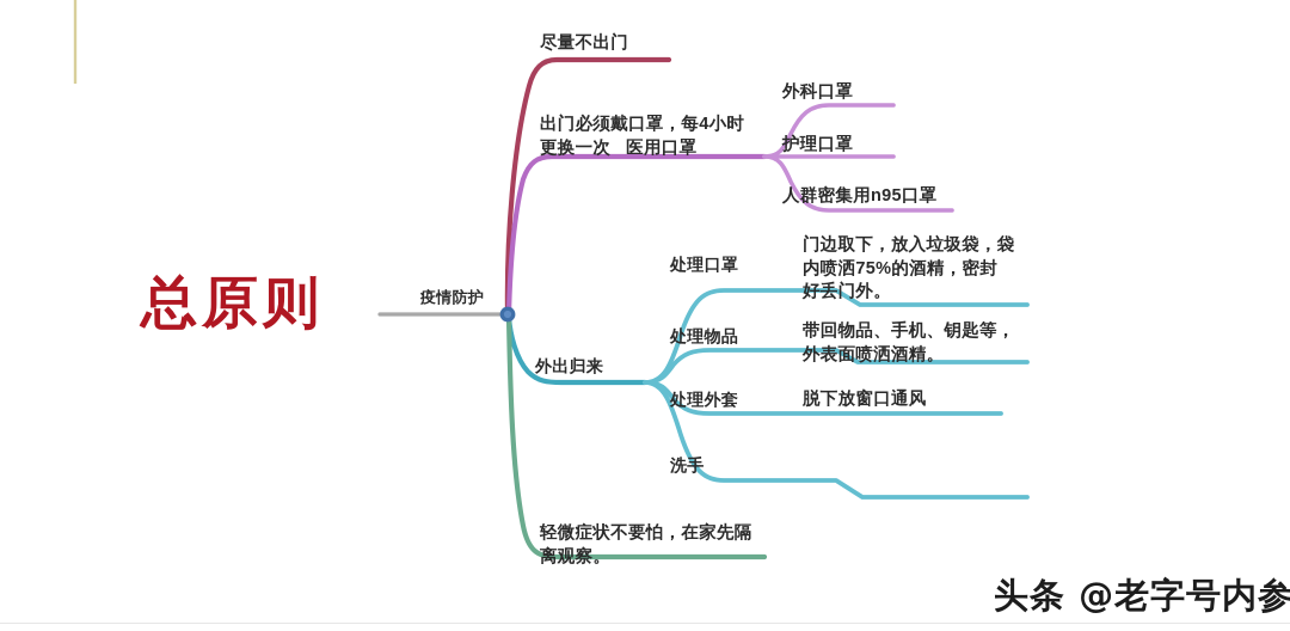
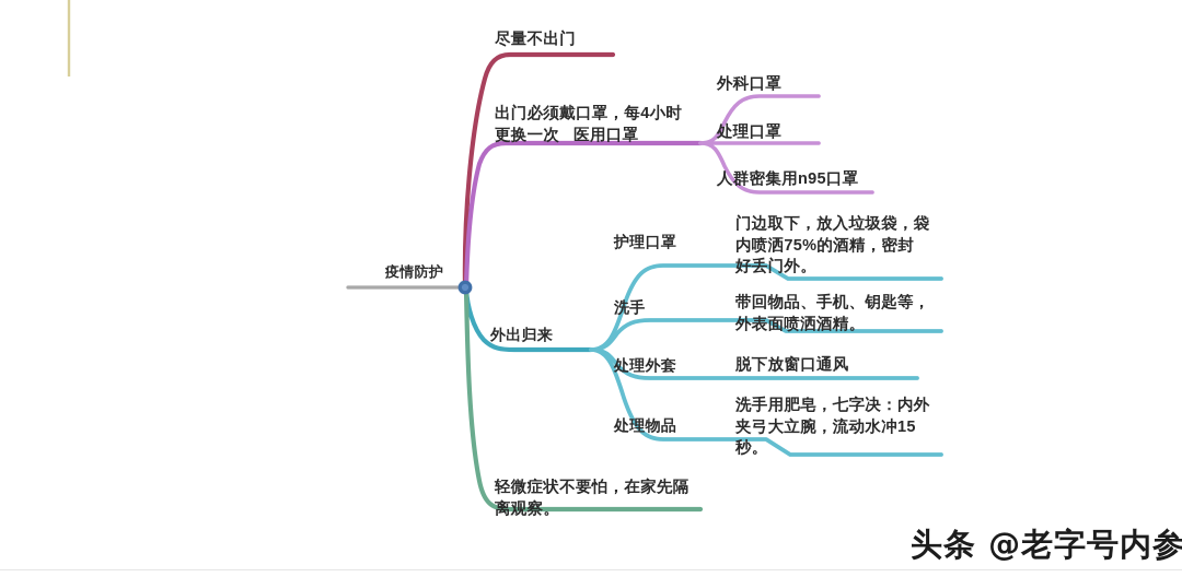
- 总原则
  疫情防护
  尽量不出门
  出门必须戴口罩，每4小时
  更换一次 医用口罩
  外科口罩
- 护理口罩
+ 处理口罩
  人群密集用n95口罩
  外出归来
- 处理口罩
+ 护理口罩
- 处理物品
+ 洗手
  处理外套
- 洗手
+ 处理物品
  门边取下，放入垃圾袋，袋
  内喷洒75%的酒精，密封
  好丢门外。
  带回物品、手机、钥匙等，
  外表面喷洒酒精。
  脱下放窗口通风
+ 洗手用肥皂，七字决：内外
+ 夹弓大立腕，流动水冲15
+ 秒。
  轻微症状不要怕，在家先隔
  离观察。
  头条 @老字号内参
